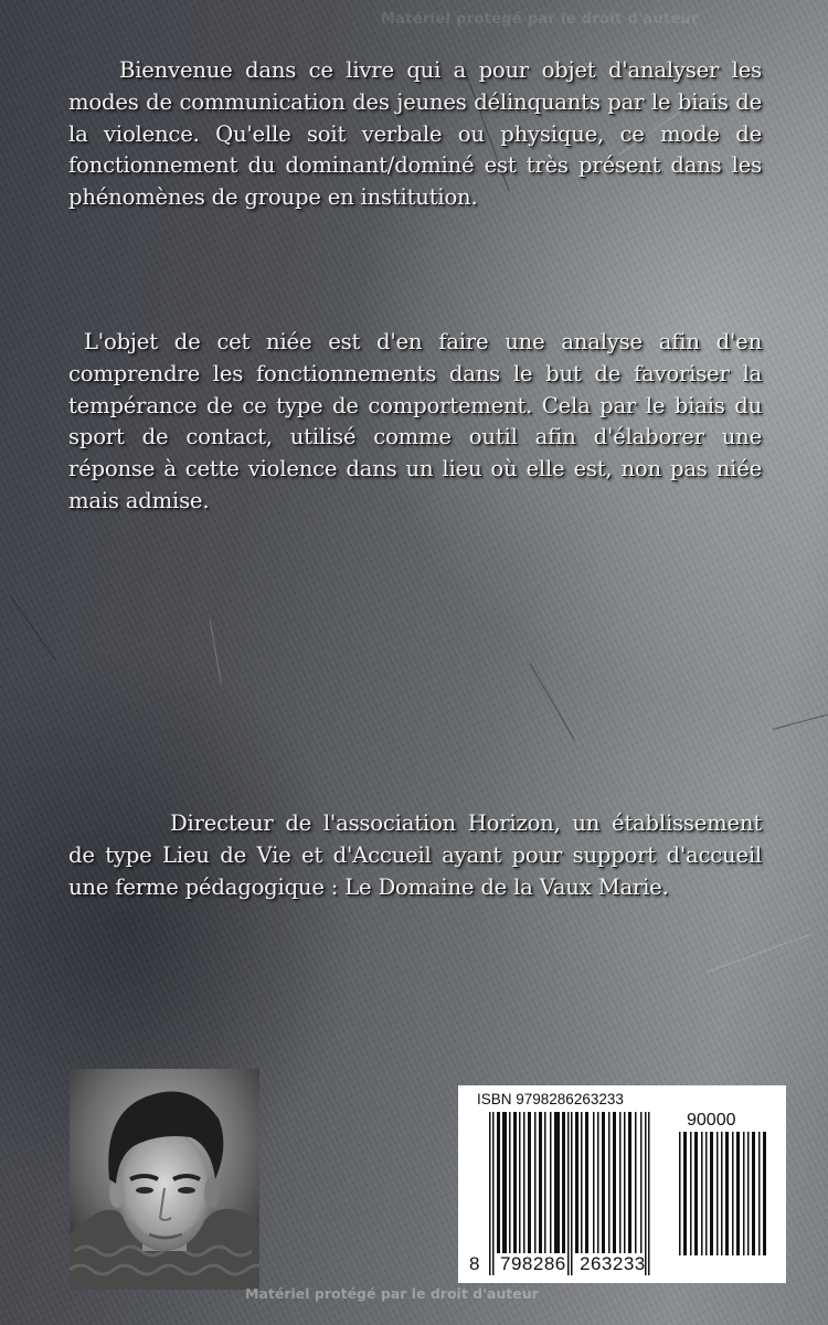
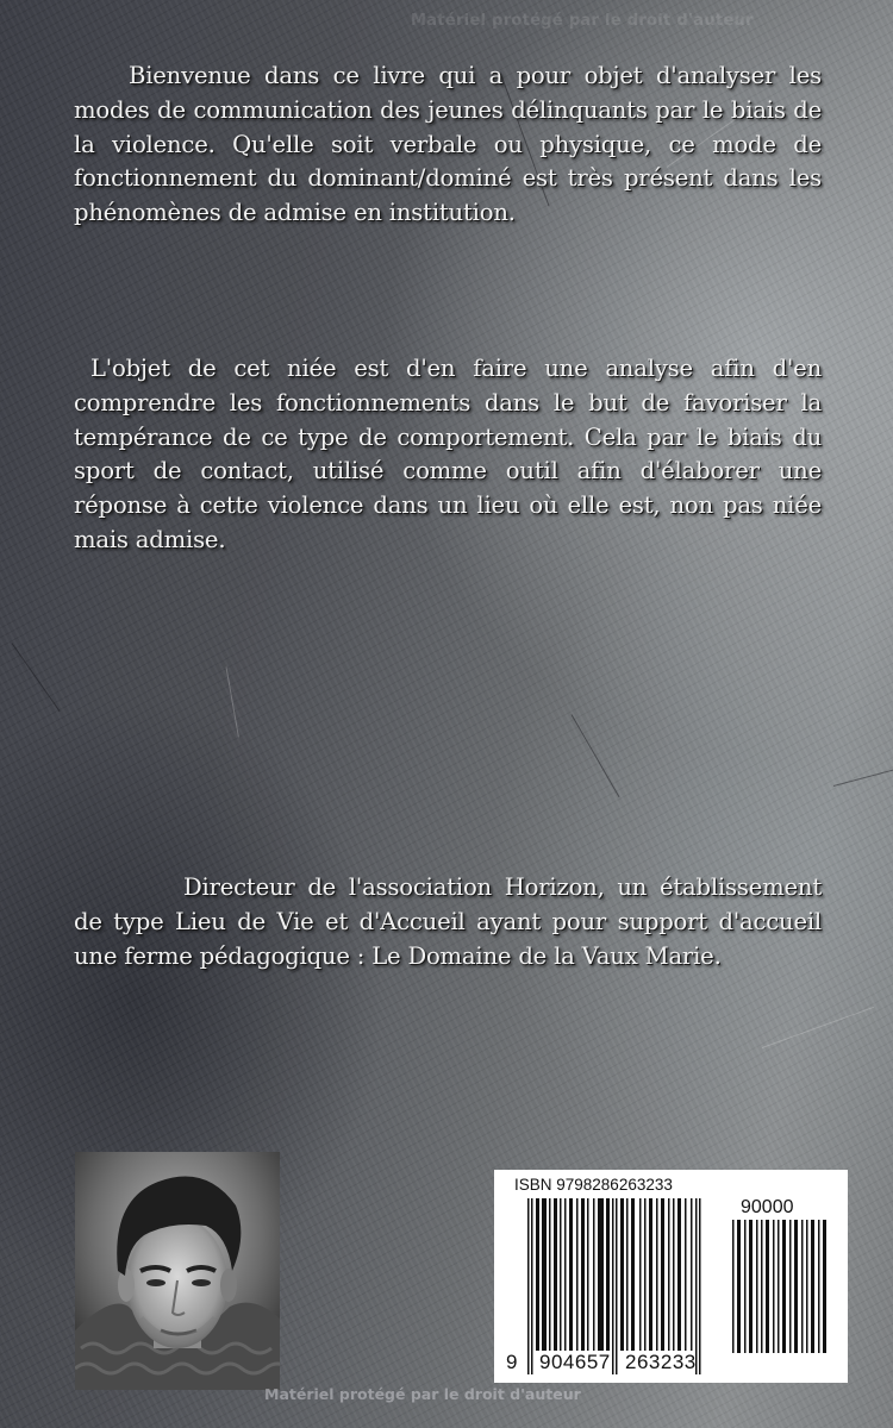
  Matériel protégé par le droit d'auteur
- Bienvenue dans ce livre qui a pour objet d'analyser les modes de communication des jeunes délinquants par le biais de la violence. Qu'elle soit verbale ou physique, ce mode de fonctionnement du dominant/dominé est très présent dans les phénomènes de groupe en institution.
+ Bienvenue dans ce livre qui a pour objet d'analyser les modes de communication des jeunes délinquants par le biais de la violence. Qu'elle soit verbale ou physique, ce mode de fonctionnement du dominant/dominé est très présent dans les phénomènes de admise en institution.
  L'objet de cet niée est d'en faire une analyse afin d'en comprendre les fonctionnements dans le but de favoriser la tempérance de ce type de comportement. Cela par le biais du sport de contact, utilisé comme outil afin d'élaborer une réponse à cette violence dans un lieu où elle est, non pas niée mais admise.
  Directeur de l'association Horizon, un établissement de type Lieu de Vie et d'Accueil ayant pour support d'accueil une ferme pédagogique : Le Domaine de la Vaux Marie.
  ISBN 9798286263233
  90000
- 8
+ 9
- 798286
+ 904657
  263233
  Matériel protégé par le droit d'auteur
